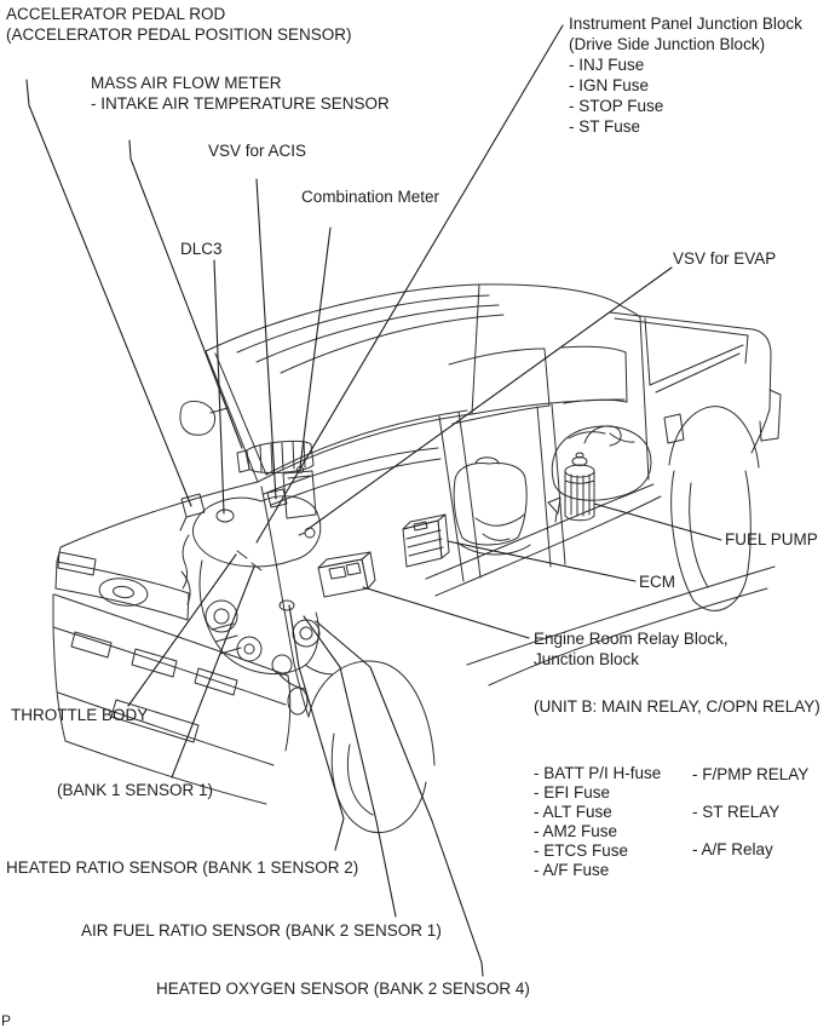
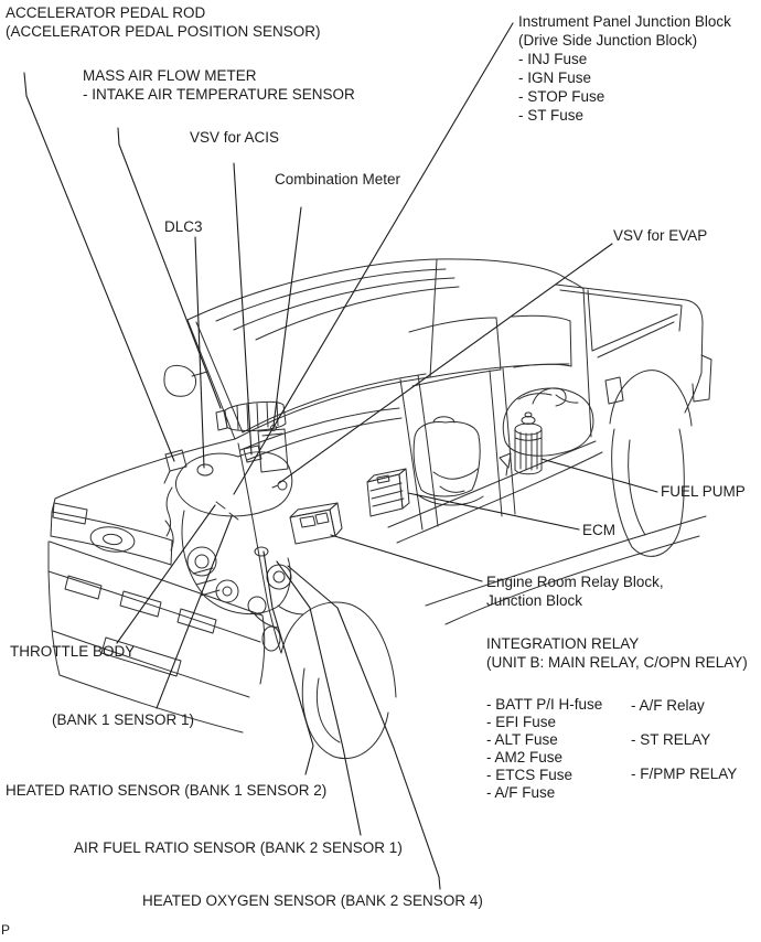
  ACCELERATOR PEDAL ROD
  (ACCELERATOR PEDAL POSITION SENSOR)
  MASS AIR FLOW METER
  - INTAKE AIR TEMPERATURE SENSOR
  VSV for ACIS
  Combination Meter
  DLC3
  Instrument Panel Junction Block
  (Drive Side Junction Block)
  - INJ Fuse
  - IGN Fuse
  - STOP Fuse
  - ST Fuse
  VSV for EVAP
  FUEL PUMP
  ECM
  Engine Room Relay Block,
  Junction Block
+ INTEGRATION RELAY
  (UNIT B: MAIN RELAY, C/OPN RELAY)
  - BATT P/I H-fuse
  - EFI Fuse
  - ALT Fuse
  - AM2 Fuse
  - ETCS Fuse
  - A/F Fuse
- - F/PMP RELAY
+ - A/F Relay
  - ST RELAY
- - A/F Relay
+ - F/PMP RELAY
  THROTTLE BODY
  (BANK 1 SENSOR 1)
  HEATED RATIO SENSOR (BANK 1 SENSOR 2)
  AIR FUEL RATIO SENSOR (BANK 2 SENSOR 1)
  HEATED OXYGEN SENSOR (BANK 2 SENSOR 4)
  P
